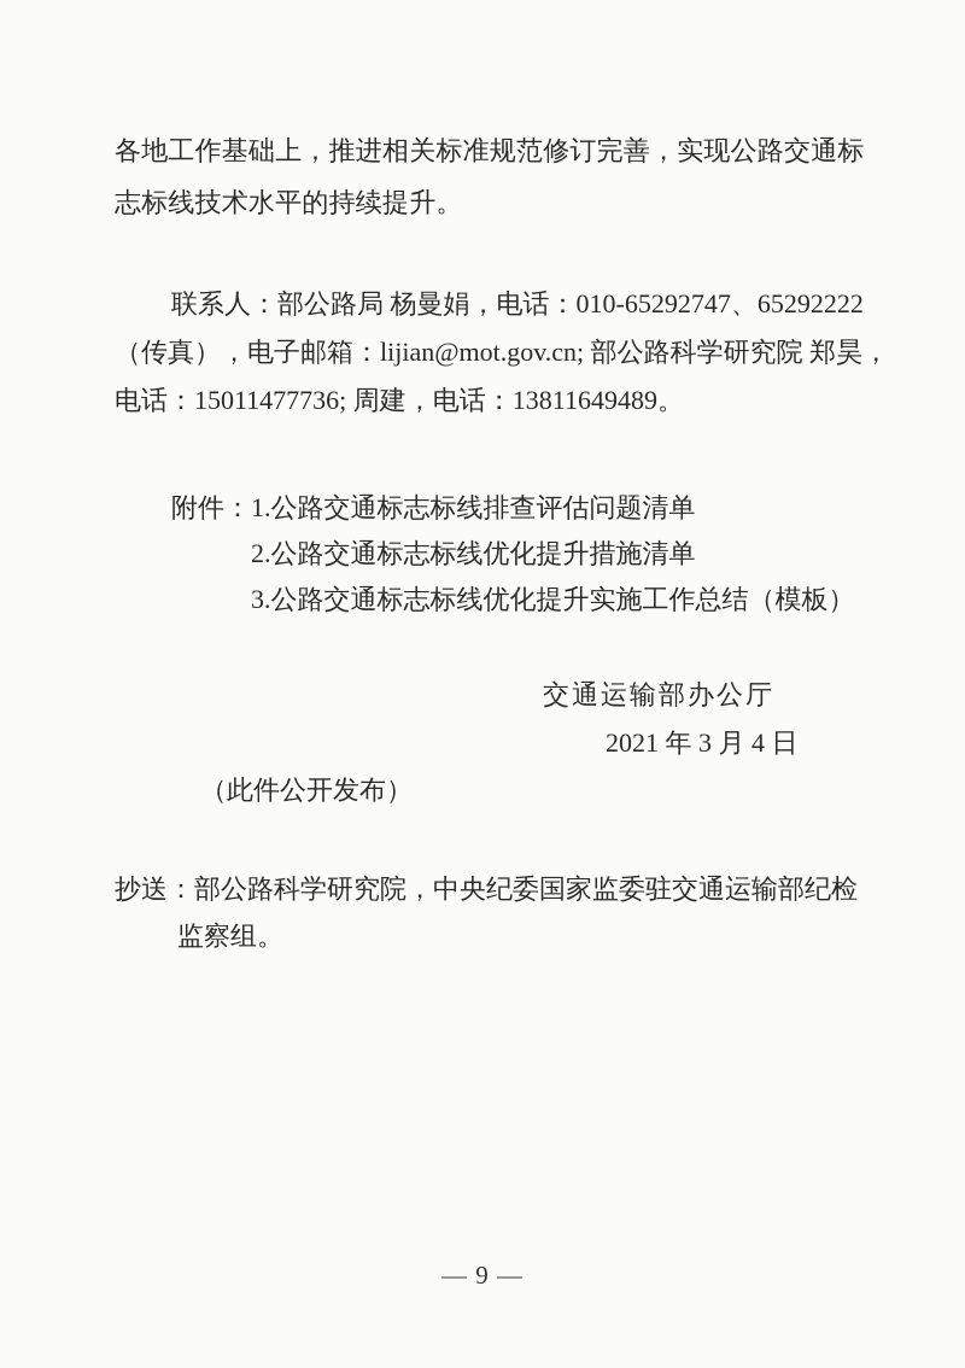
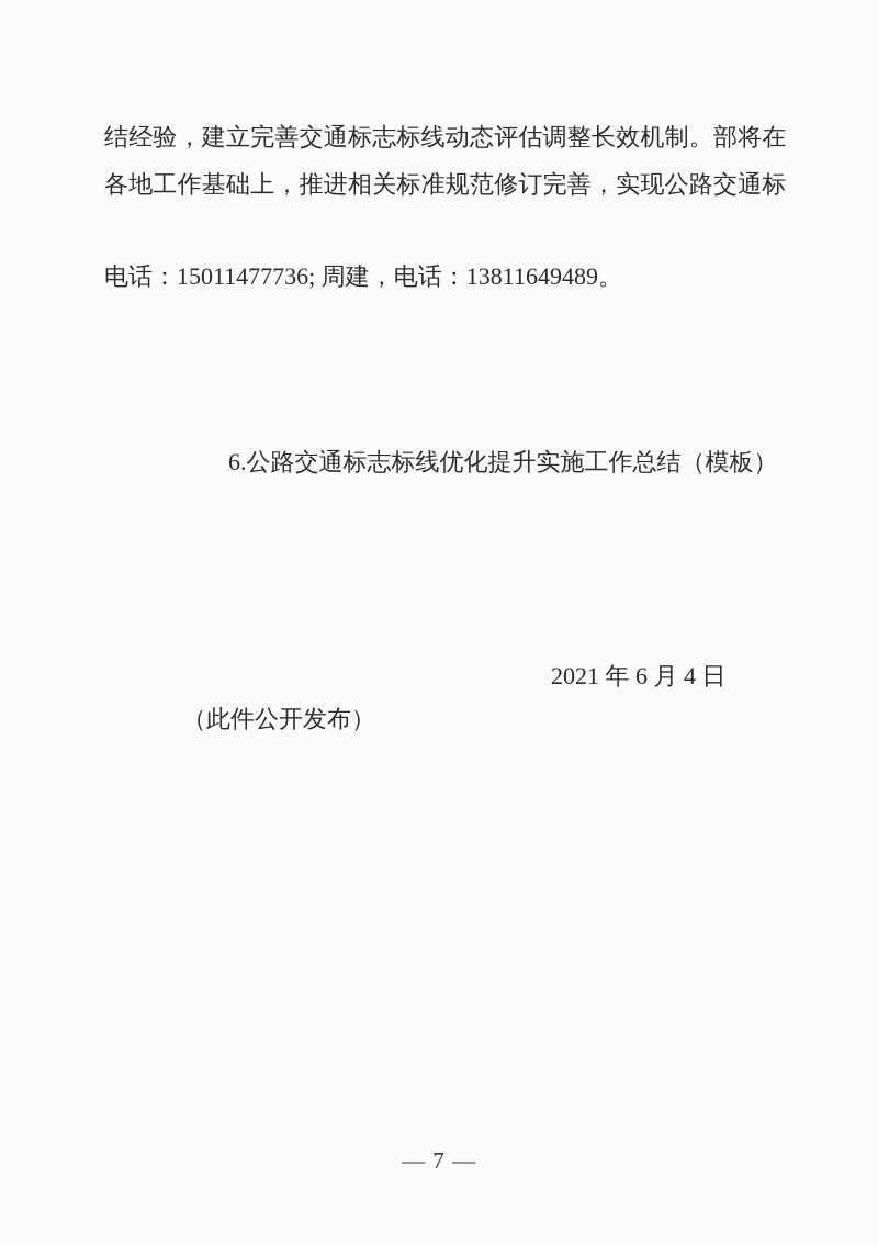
+ 结经验，建立完善交通标志标线动态评估调整长效机制。部将在
  各地工作基础上，推进相关标准规范修订完善，实现公路交通标
- 志标线技术水平的持续提升。
- 联系人：部公路局 杨曼娟，电话：010-65292747、65292222
- （传真），电子邮箱：lijian@mot.gov.cn; 部公路科学研究院 郑昊，
  电话：15011477736; 周建，电话：13811649489。
- 附件：
- 1.公路交通标志标线排查评估问题清单
- 2.公路交通标志标线优化提升措施清单
- 3.公路交通标志标线优化提升实施工作总结（模板）
+ 6.公路交通标志标线优化提升实施工作总结（模板）
- 交通运输部办公厅
- 2021 年 3 月 4 日
+ 2021 年 6 月 4 日
  （此件公开发布）
- 抄送：
- 部公路科学研究院，中央纪委国家监委驻交通运输部纪检
- 监察组。
- — 9 —
+ — 7 —
